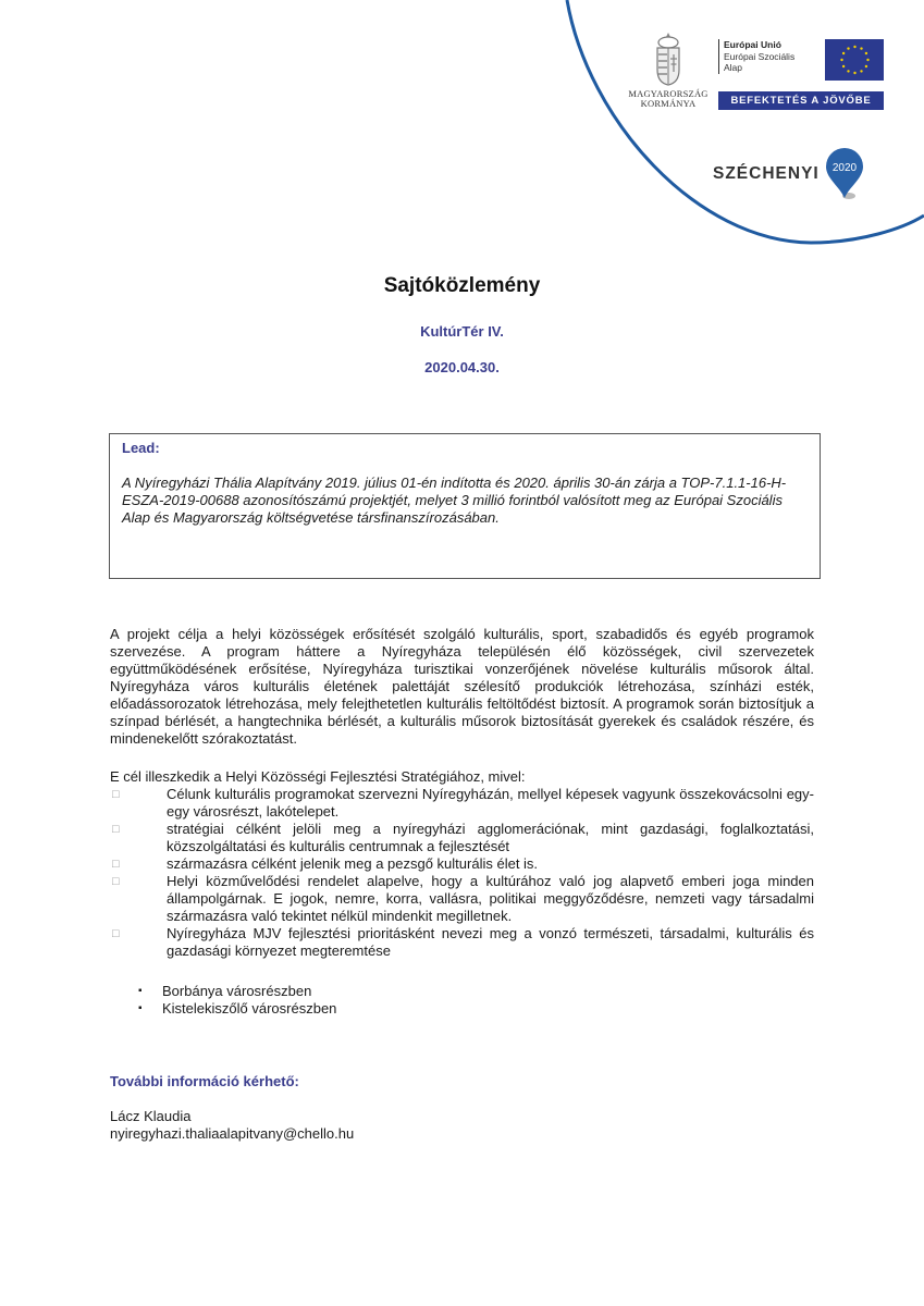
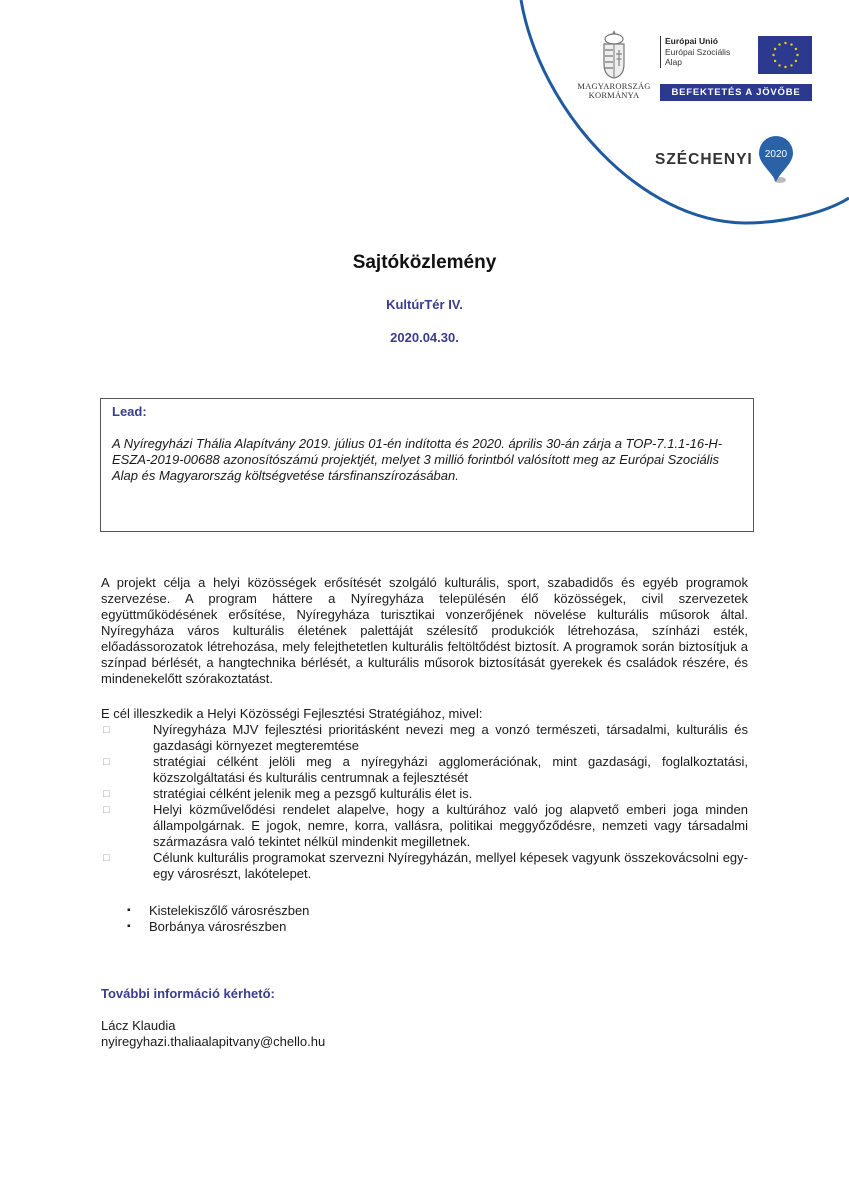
  MAGYARORSZÁG
  KORMÁNYA
  Európai Unió
  Európai Szociális
  Alap
  BEFEKTETÉS A JÖVŐBE
  SZÉCHENYI
  2020
  Sajtóközlemény
  KultúrTér IV.
  2020.04.30.
  Lead:
  A Nyíregyházi Thália Alapítvány 2019. július 01-én indította és 2020. április 30-án zárja a TOP-7.1.1-16-H-ESZA-2019-00688 azonosítószámú projektjét, melyet 3 millió forintból valósított meg az Európai Szociális Alap és Magyarország költségvetése társfinanszírozásában.
  A projekt célja a helyi közösségek erősítését szolgáló kulturális, sport, szabadidős és egyéb programok szervezése. A program háttere a Nyíregyháza településén élő közösségek, civil szervezetek együttműködésének erősítése, Nyíregyháza turisztikai vonzerőjének növelése kulturális műsorok által. Nyíregyháza város kulturális életének palettáját szélesítő produkciók létrehozása, színházi esték, előadássorozatok létrehozása, mely felejthetetlen kulturális feltöltődést biztosít. A programok során biztosítjuk a színpad bérlését, a hangtechnika bérlését, a kulturális műsorok biztosítását gyerekek és családok részére, és mindenekelőtt szórakoztatást.
  E cél illeszkedik a Helyi Közösségi Fejlesztési Stratégiához, mivel:
  □
- Célunk kulturális programokat szervezni Nyíregyházán, mellyel képesek vagyunk összekovácsolni egy-egy városrészt, lakótelepet.
+ Nyíregyháza MJV fejlesztési prioritásként nevezi meg a vonzó természeti, társadalmi, kulturális és gazdasági környezet megteremtése
  □
  stratégiai célként jelöli meg a nyíregyházi agglomerációnak, mint gazdasági, foglalkoztatási, közszolgáltatási és kulturális centrumnak a fejlesztését
  □
- származásra célként jelenik meg a pezsgő kulturális élet is.
+ stratégiai célként jelenik meg a pezsgő kulturális élet is.
  □
  Helyi közművelődési rendelet alapelve, hogy a kultúrához való jog alapvető emberi joga minden állampolgárnak. E jogok, nemre, korra, vallásra, politikai meggyőződésre, nemzeti vagy társadalmi származásra való tekintet nélkül mindenkit megilletnek.
  □
- Nyíregyháza MJV fejlesztési prioritásként nevezi meg a vonzó természeti, társadalmi, kulturális és gazdasági környezet megteremtése
+ Célunk kulturális programokat szervezni Nyíregyházán, mellyel képesek vagyunk összekovácsolni egy-egy városrészt, lakótelepet.
  ▪
- Borbánya városrészben
+ Kistelekiszőlő városrészben
  ▪
- Kistelekiszőlő városrészben
+ Borbánya városrészben
  További információ kérhető:
  Lácz Klaudia
  nyiregyhazi.thaliaalapitvany@chello.hu
